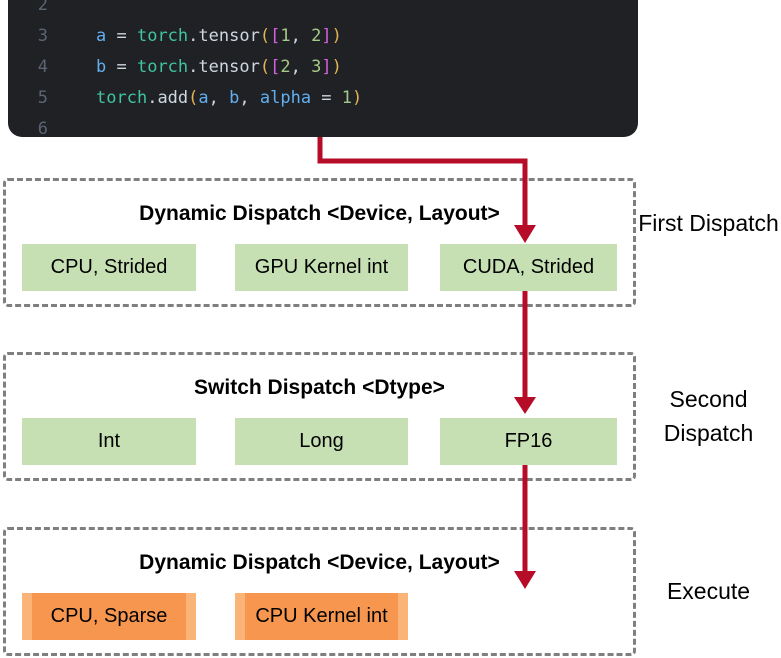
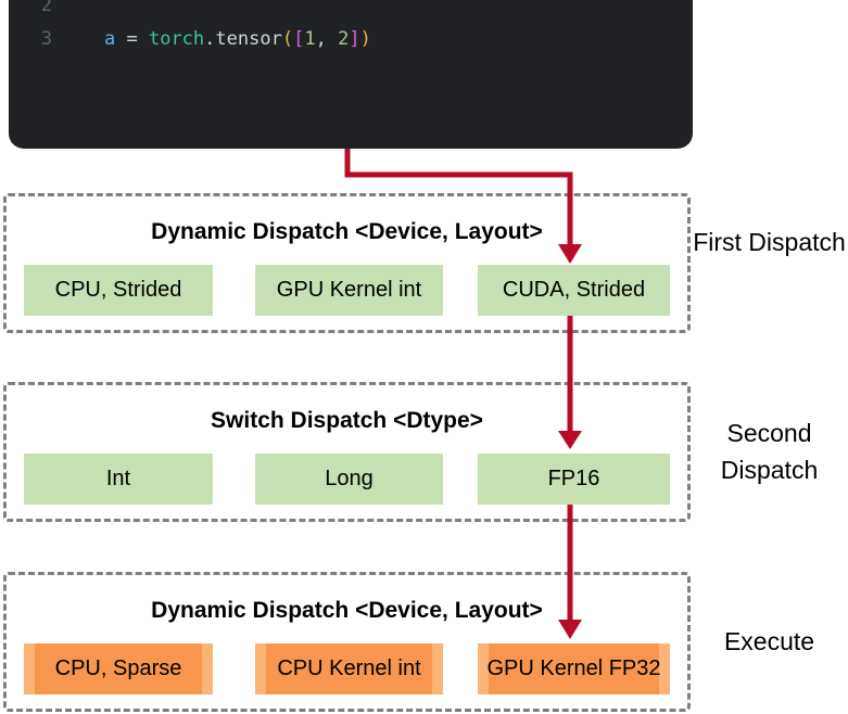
  2
  3 a = torch.tensor([1, 2])
- 4 b = torch.tensor([2, 3])
- 5 torch.add(a, b, alpha = 1)
- 6
  Dynamic Dispatch <Device, Layout>
  CPU, Strided
  GPU Kernel int
  CUDA, Strided
  First Dispatch
  Switch Dispatch <Dtype>
  Int
  Long
  FP16
  Second Dispatch
  Dynamic Dispatch <Device, Layout>
  CPU, Sparse
  CPU Kernel int
+ GPU Kernel FP32
  Execute
